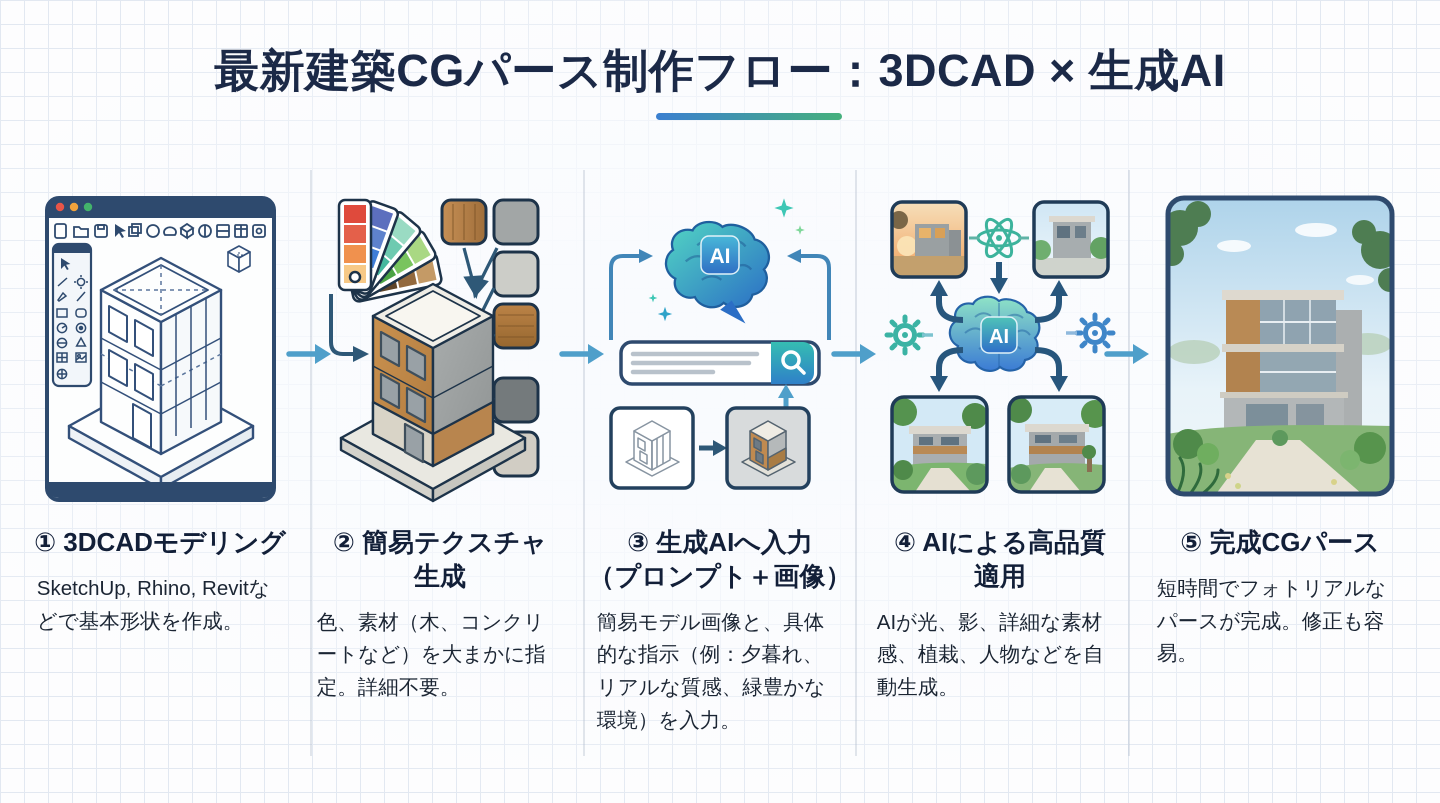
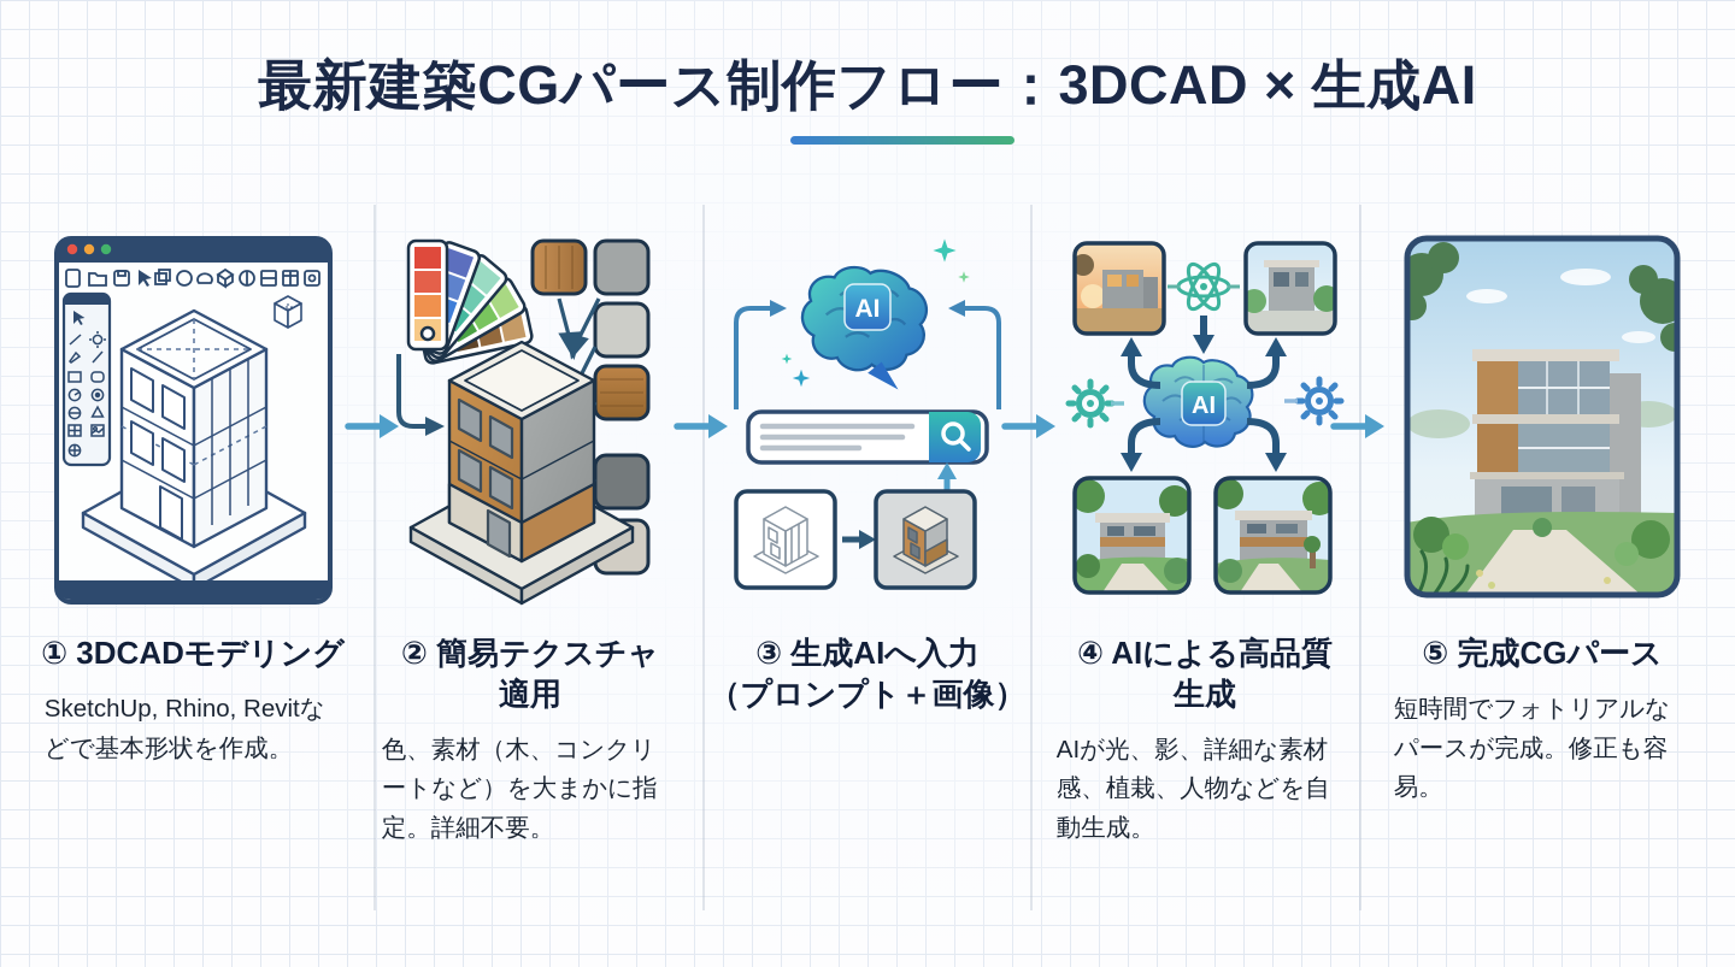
  最新建築CGパース制作フロー：3DCAD × 生成AI
  ① 3DCADモデリング
  SketchUp, Rhino, Revitなどで基本形状を作成。
  ② 簡易テクスチャ
- 生成
+ 適用
  色、素材（木、コンクリートなど）を大まかに指定。詳細不要。
  AI
  ③ 生成AIへ入力
  （プロンプト＋画像）
- 簡易モデル画像と、具体的な指示（例：夕暮れ、リアルな質感、緑豊かな環境）を入力。
  AI
  ④ AIによる高品質
- 適用
+ 生成
  AIが光、影、詳細な素材感、植栽、人物などを自動生成。
  ⑤ 完成CGパース
  短時間でフォトリアルなパースが完成。修正も容易。
